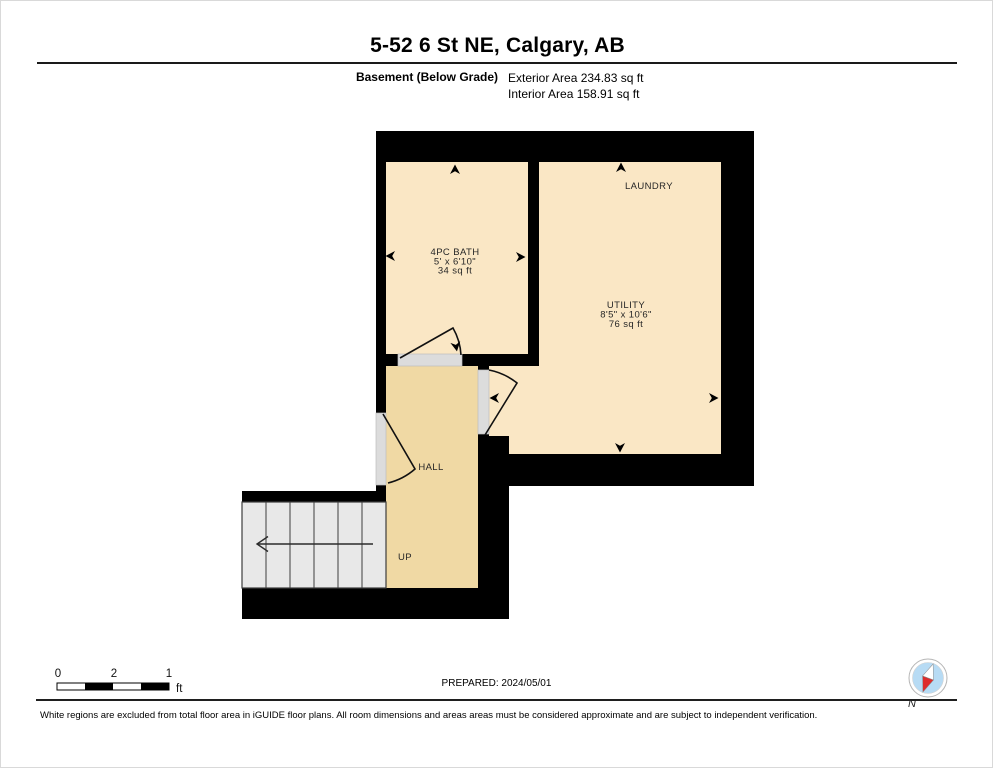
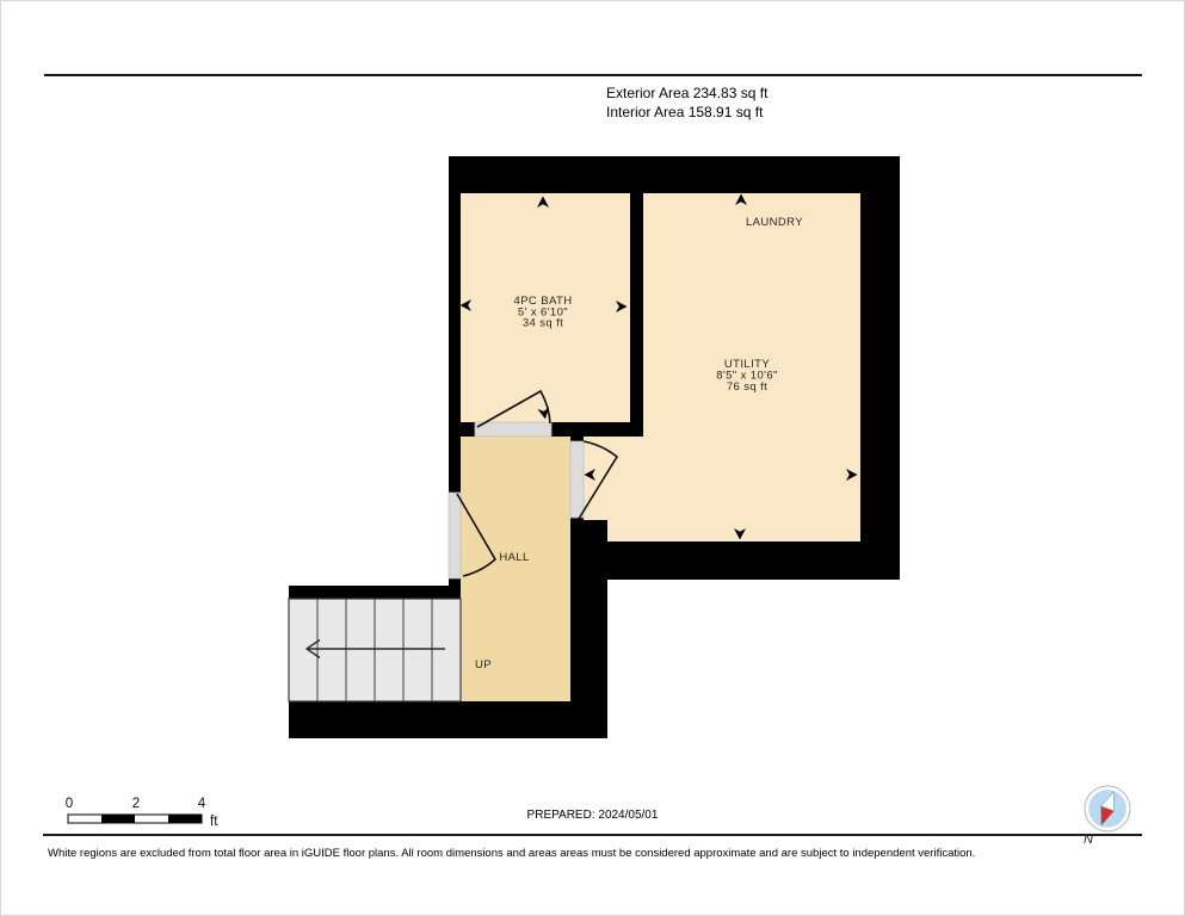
- 5-52 6 St NE, Calgary, AB
- Basement (Below Grade)
  Exterior Area 234.83 sq ft
  Interior Area 158.91 sq ft
  4PC BATH
  5' x 6'10"
  34 sq ft
  LAUNDRY
  UTILITY
  8'5" x 10'6"
  76 sq ft
  HALL
  UP
  0
  2
- 1
+ 4
  ft
  N
  PREPARED: 2024/05/01
  White regions are excluded from total floor area in iGUIDE floor plans. All room dimensions and areas areas must be considered approximate and are subject to independent verification.
